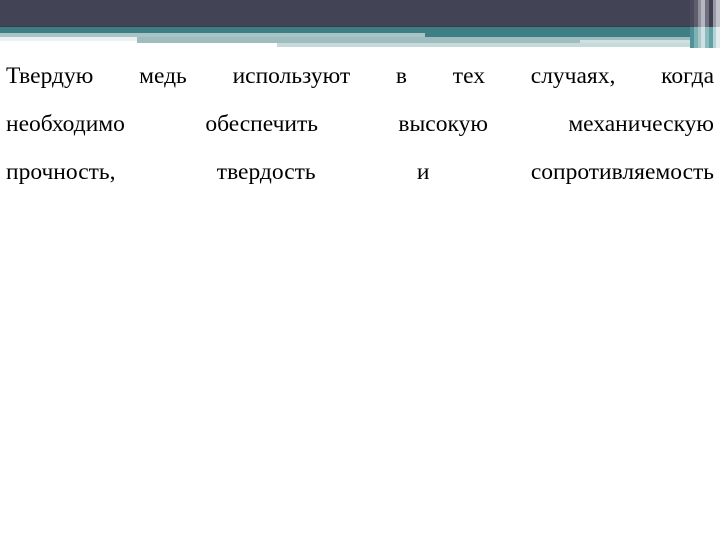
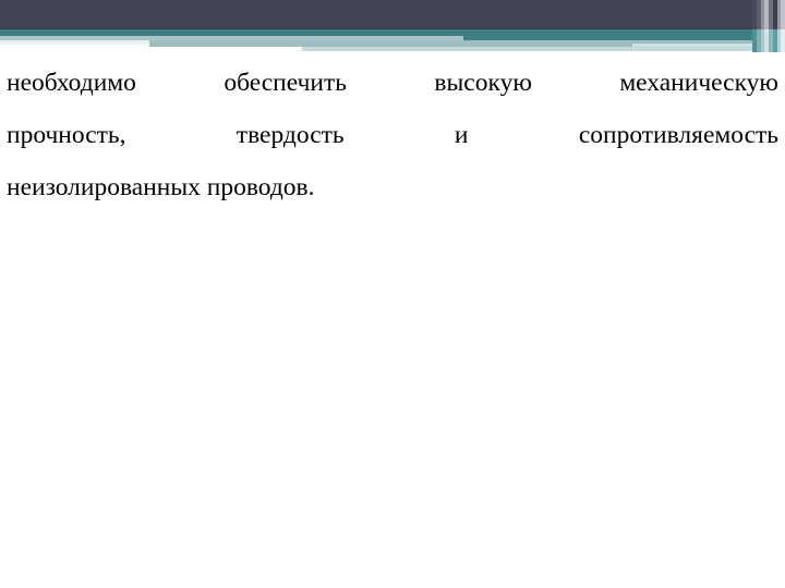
- Твердую медь используют в тех случаях, когда
  необходимо обеспечить высокую механическую
  прочность, твердость и сопротивляемость
+ неизолированных проводов.
